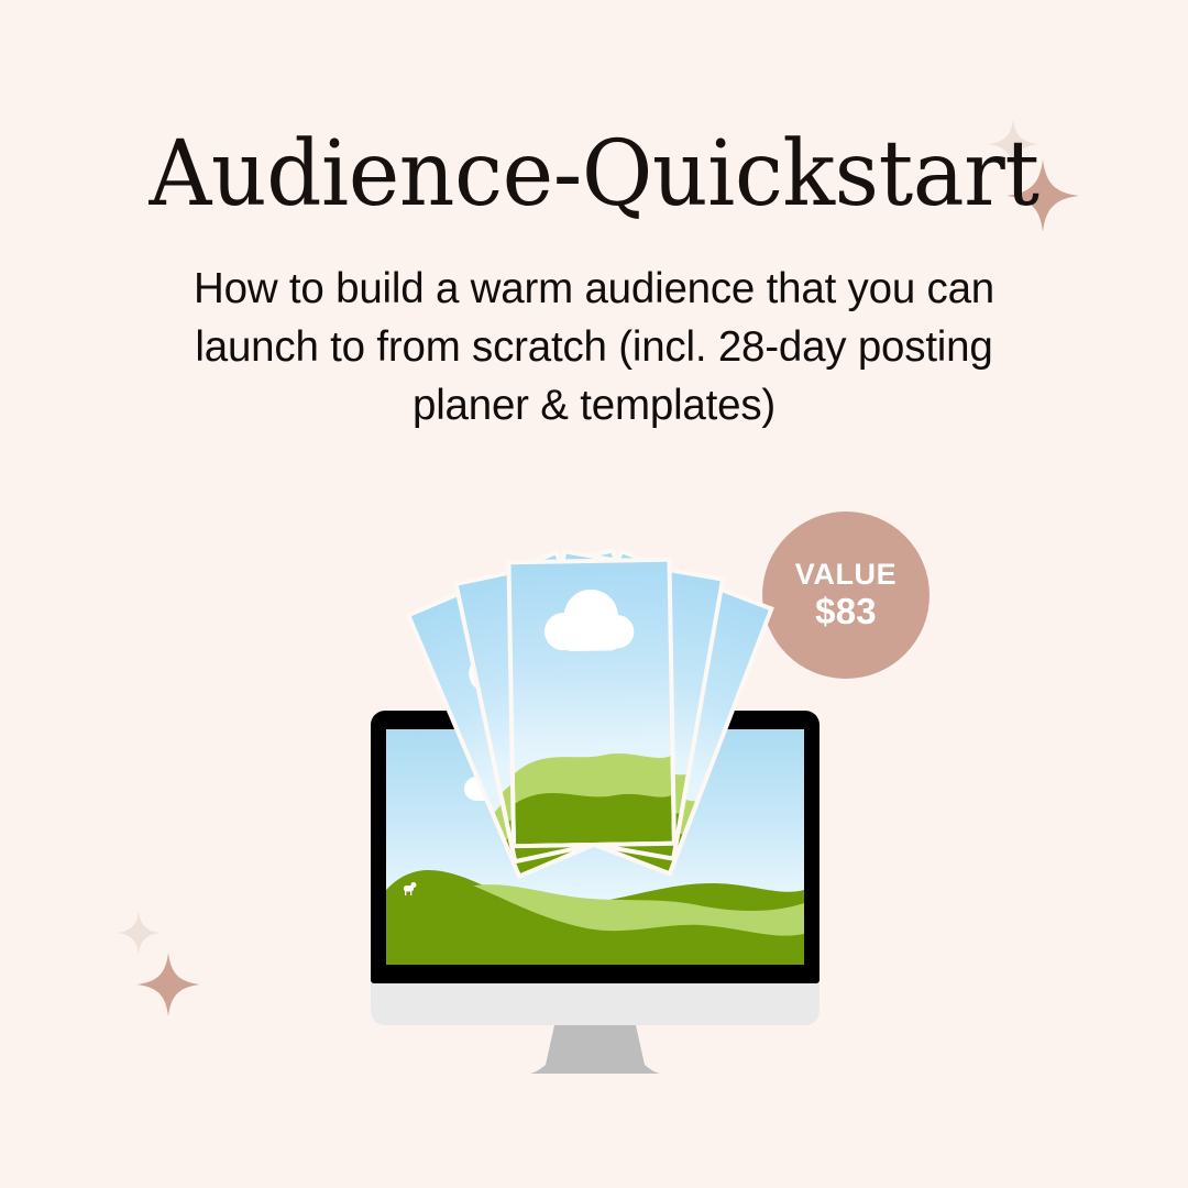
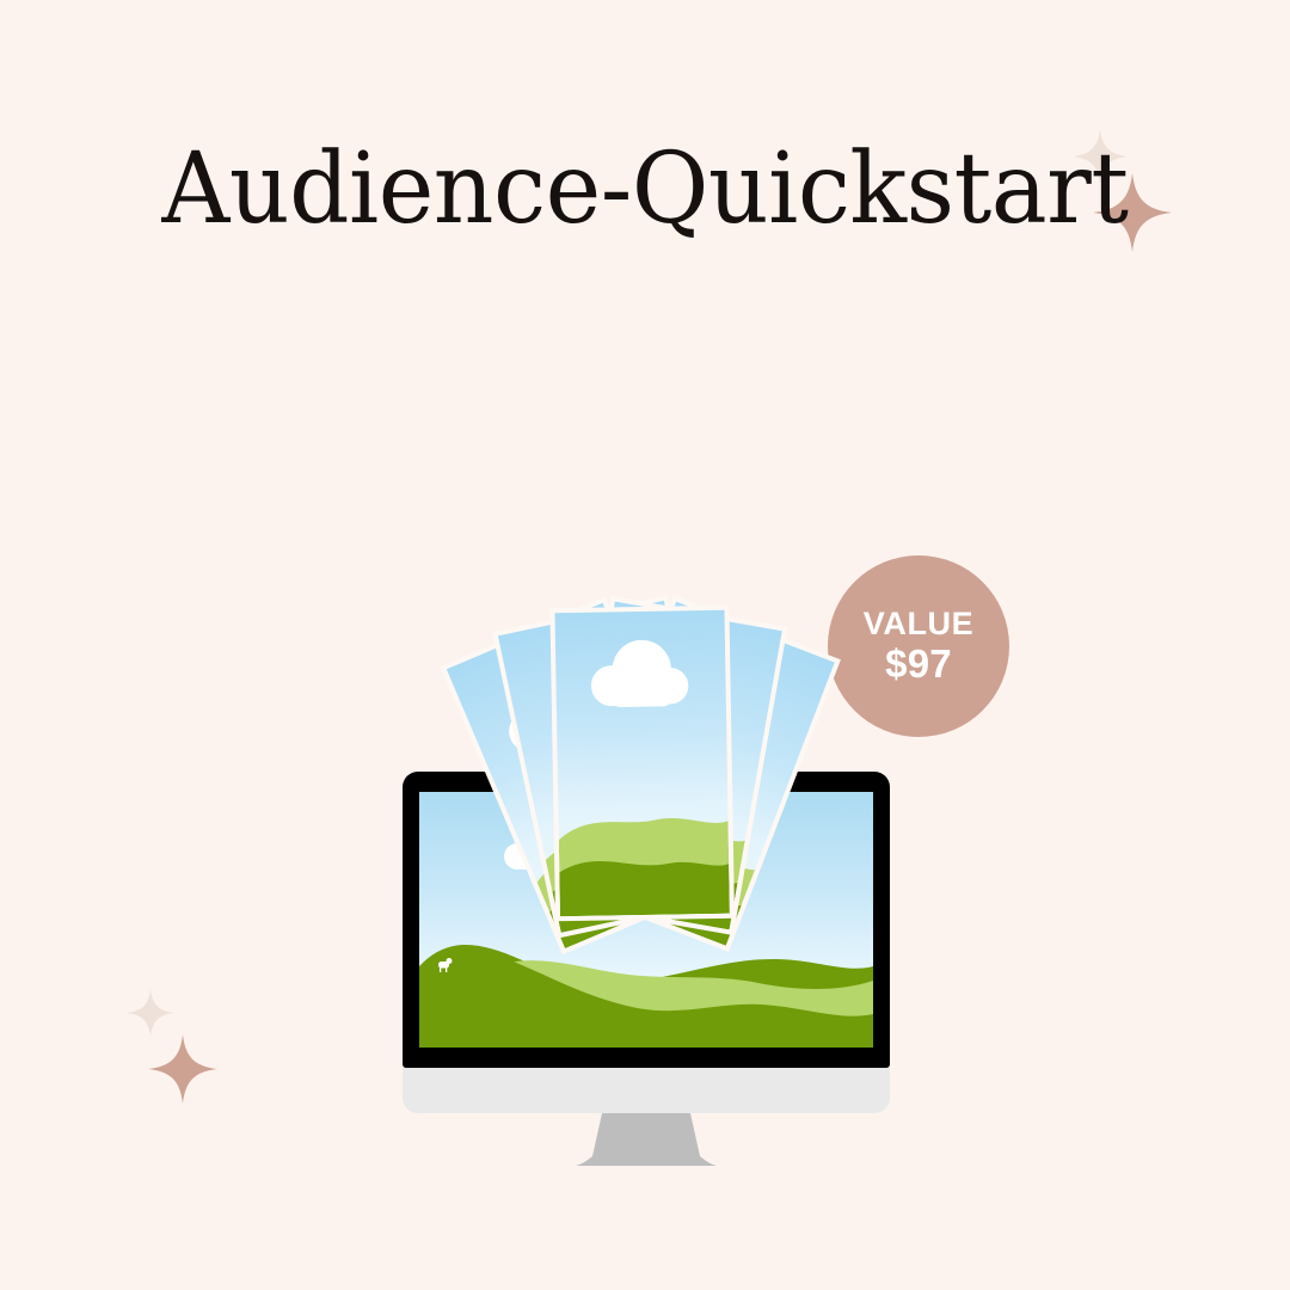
  Audience-Quickstart
- How to build a warm audience that you can
- launch to from scratch (incl. 28-day posting
- planer & templates)
  VALUE
- $83
+ $97
